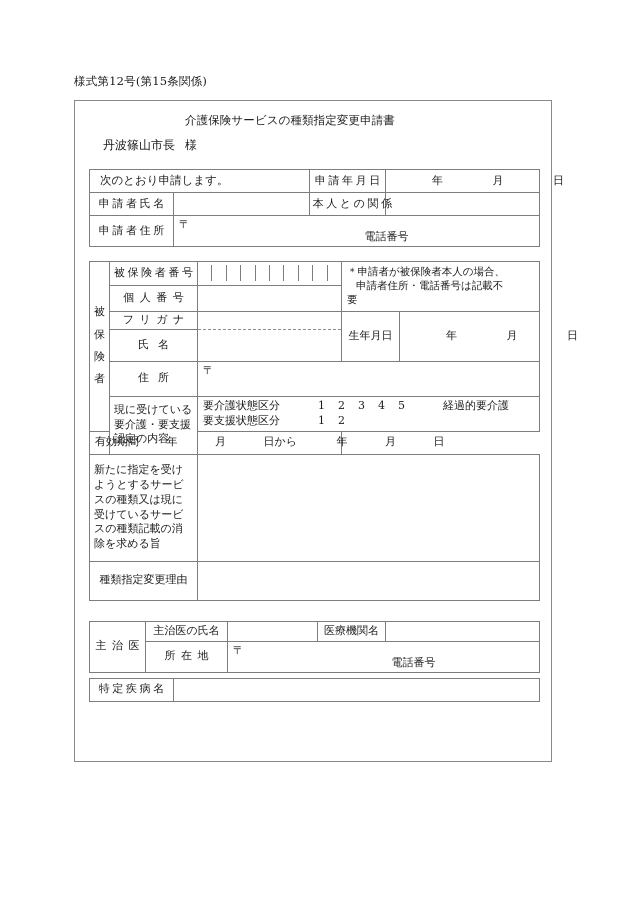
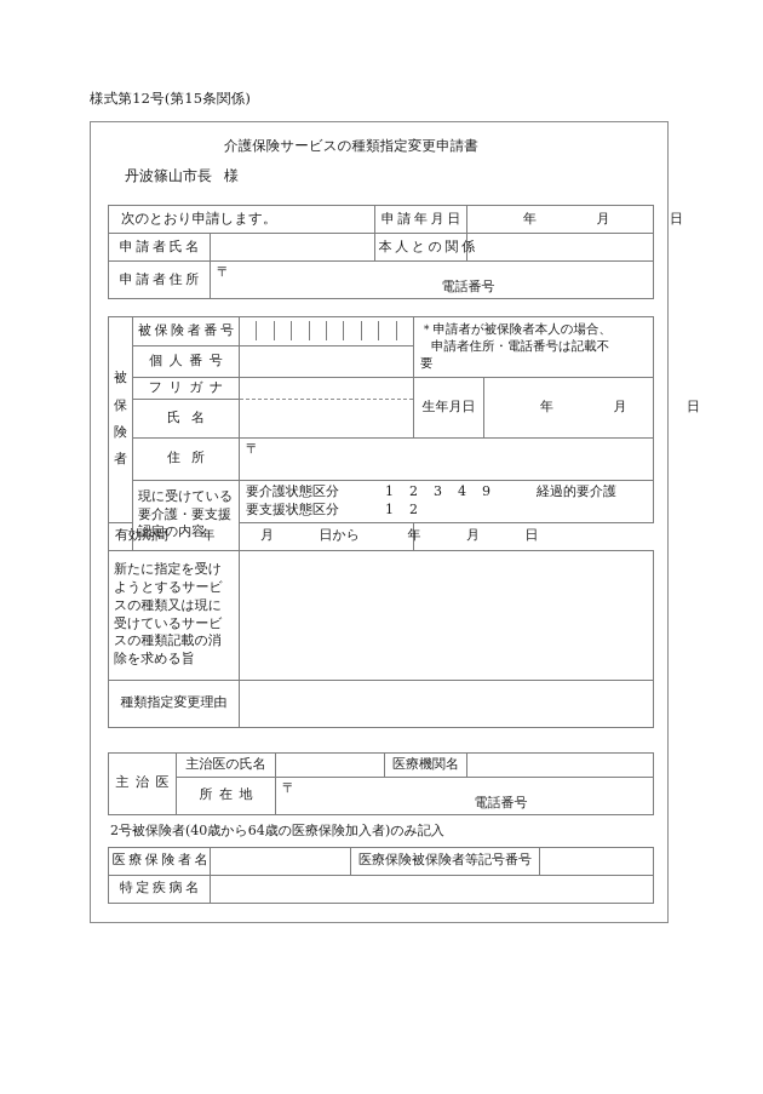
  様式第12号(第15条関係)
  介護保険サービスの種類指定変更申請書
  丹波篠山市長
  様
  次のとおり申請します。	申請年月日	年 月 日
  申請者氏名		本人との関係
  申請者住所	〒 電話番号
  被 保 険 者	被保険者番号		＊申請者が被保険者本人の場合、 申請者住所・電話番号は記載不 要
  個人番号
  フリガナ		生年月日	年 月 日
  氏名
  住所	〒
- 現に受けている 要介護・要支援 認定の内容	要介護状態区分 1 2 3 4 5 経過的要介護 要支援状態区分 1 2
+ 現に受けている 要介護・要支援 認定の内容	要介護状態区分 1 2 3 4 9 経過的要介護 要支援状態区分 1 2
  有効期間 年 月 日から 年 月 日
  新たに指定を受け ようとするサービ スの種類又は現に 受けているサービ スの種類記載の消 除を求める旨
  種類指定変更理由
  主治医	主治医の氏名		医療機関名
  所在地	〒 電話番号
+ 2号被保険者(40歳から64歳の医療保険加入者)のみ記入
+ 医療保険者名		医療保険被保険者等記号番号
  特定疾病名
